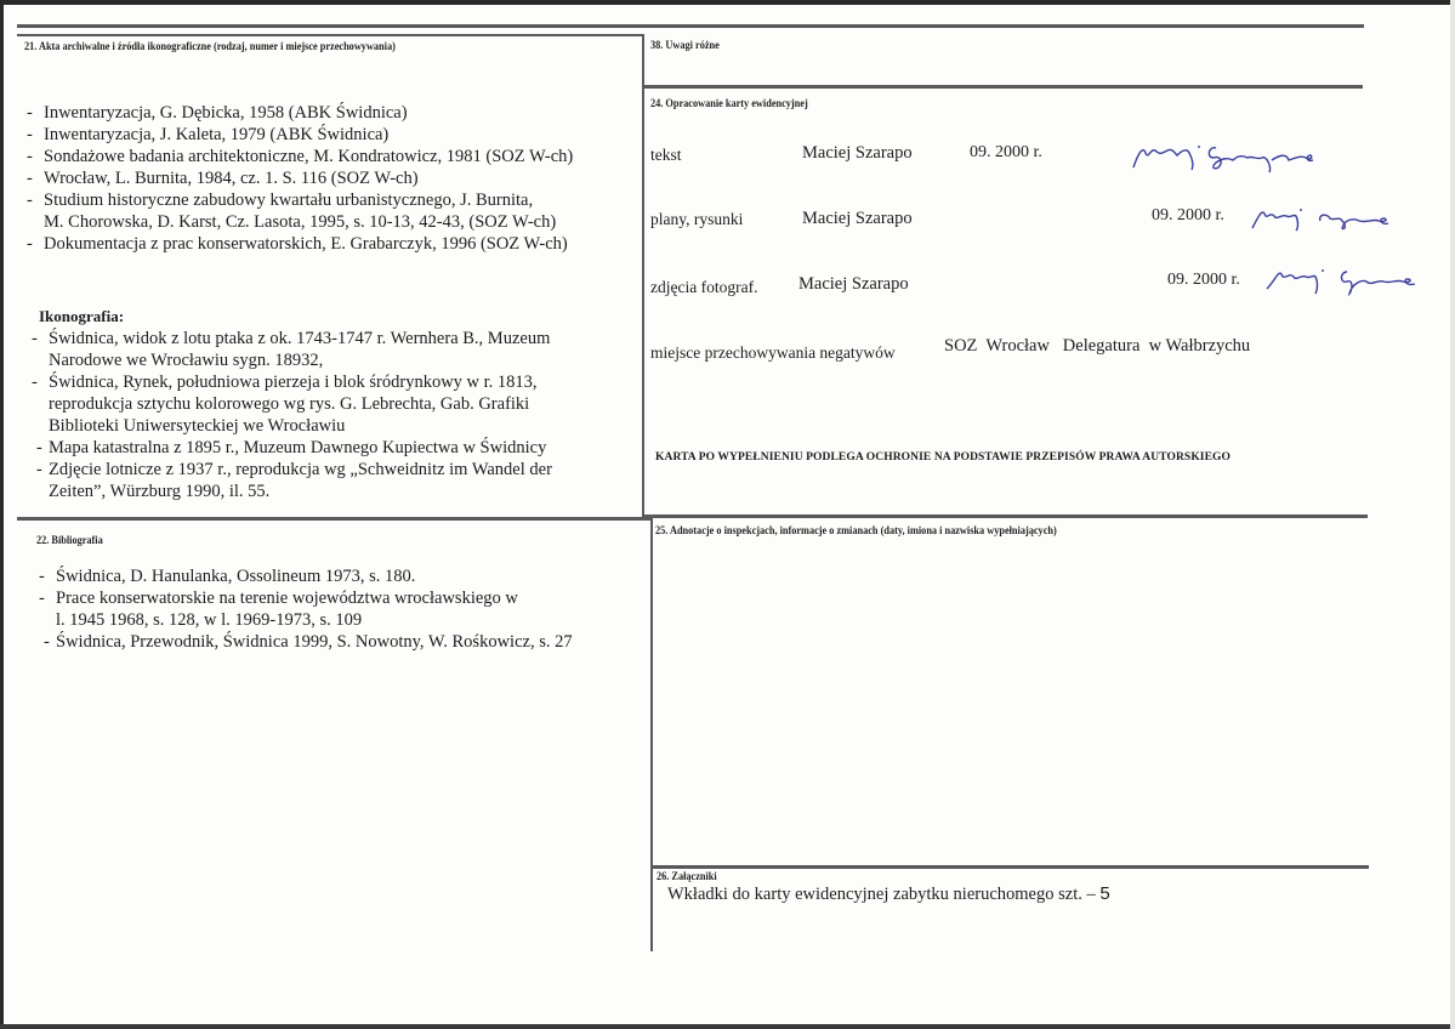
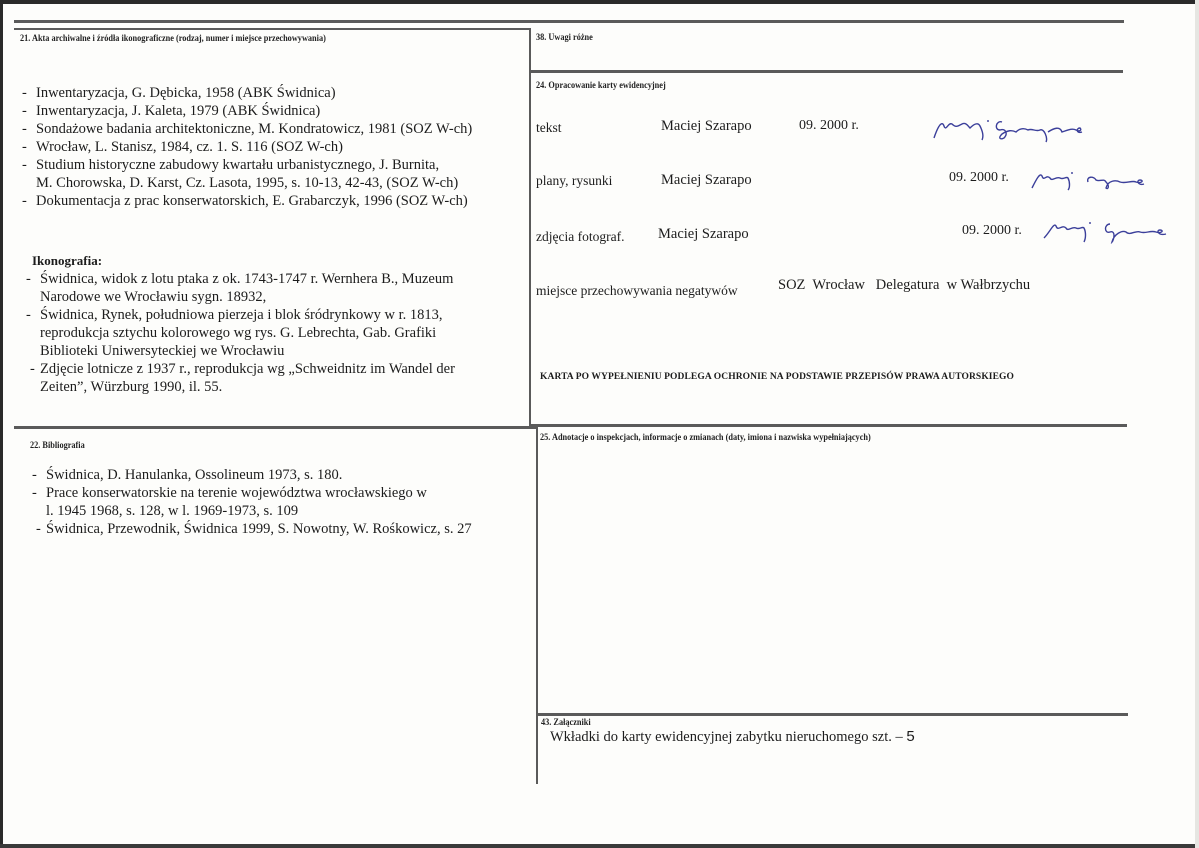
  21. Akta archiwalne i źródła ikonograficzne (rodzaj, numer i miejsce przechowywania)
  Inwentaryzacja, G. Dębicka, 1958 (ABK Świdnica)
  Inwentaryzacja, J. Kaleta, 1979 (ABK Świdnica)
  Sondażowe badania architektoniczne, M. Kondratowicz, 1981 (SOZ W-ch)
- Wrocław, L. Burnita, 1984, cz. 1. S. 116 (SOZ W-ch)
+ Wrocław, L. Stanisz, 1984, cz. 1. S. 116 (SOZ W-ch)
  Studium historyczne zabudowy kwartału urbanistycznego, J. Burnita,
  M. Chorowska, D. Karst, Cz. Lasota, 1995, s. 10-13, 42-43, (SOZ W-ch)
  Dokumentacja z prac konserwatorskich, E. Grabarczyk, 1996 (SOZ W-ch)
  Ikonografia:
  Świdnica, widok z lotu ptaka z ok. 1743-1747 r. Wernhera B., Muzeum
  Narodowe we Wrocławiu sygn. 18932,
  Świdnica, Rynek, południowa pierzeja i blok śródrynkowy w r. 1813,
  reprodukcja sztychu kolorowego wg rys. G. Lebrechta, Gab. Grafiki
  Biblioteki Uniwersyteckiej we Wrocławiu
- Mapa katastralna z 1895 r., Muzeum Dawnego Kupiectwa w Świdnicy
  Zdjęcie lotnicze z 1937 r., reprodukcja wg „Schweidnitz im Wandel der
  Zeiten”, Würzburg 1990, il. 55.
  22. Bibliografia
  Świdnica, D. Hanulanka, Ossolineum 1973, s. 180.
  Prace konserwatorskie na terenie województwa wrocławskiego w
  l. 1945 1968, s. 128, w l. 1969-1973, s. 109
  Świdnica, Przewodnik, Świdnica 1999, S. Nowotny, W. Rośkowicz, s. 27
  38. Uwagi różne
  24. Opracowanie karty ewidencyjnej
  tekst
  Maciej Szarapo
  09. 2000 r.
  plany, rysunki
  Maciej Szarapo
  09. 2000 r.
  zdjęcia fotograf.
  Maciej Szarapo
  09. 2000 r.
  miejsce przechowywania negatywów
  SOZ Wrocław Delegatura w Wałbrzychu
  KARTA PO WYPEŁNIENIU PODLEGA OCHRONIE NA PODSTAWIE PRZEPISÓW PRAWA AUTORSKIEGO
  25. Adnotacje o inspekcjach, informacje o zmianach (daty, imiona i nazwiska wypełniających)
- 26. Załączniki
+ 43. Załączniki
  Wkładki do karty ewidencyjnej zabytku nieruchomego szt. – 5
